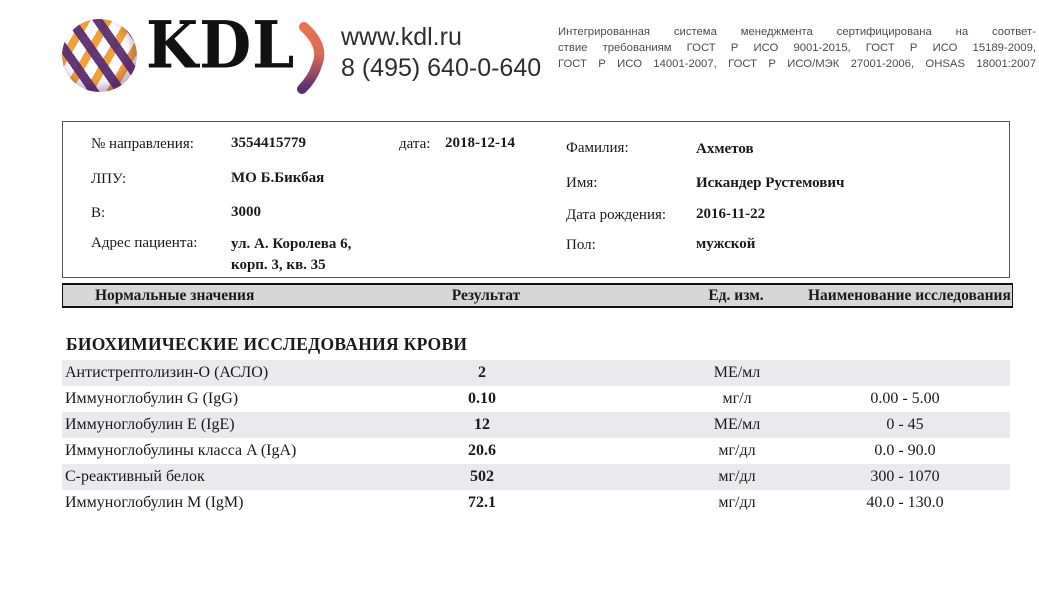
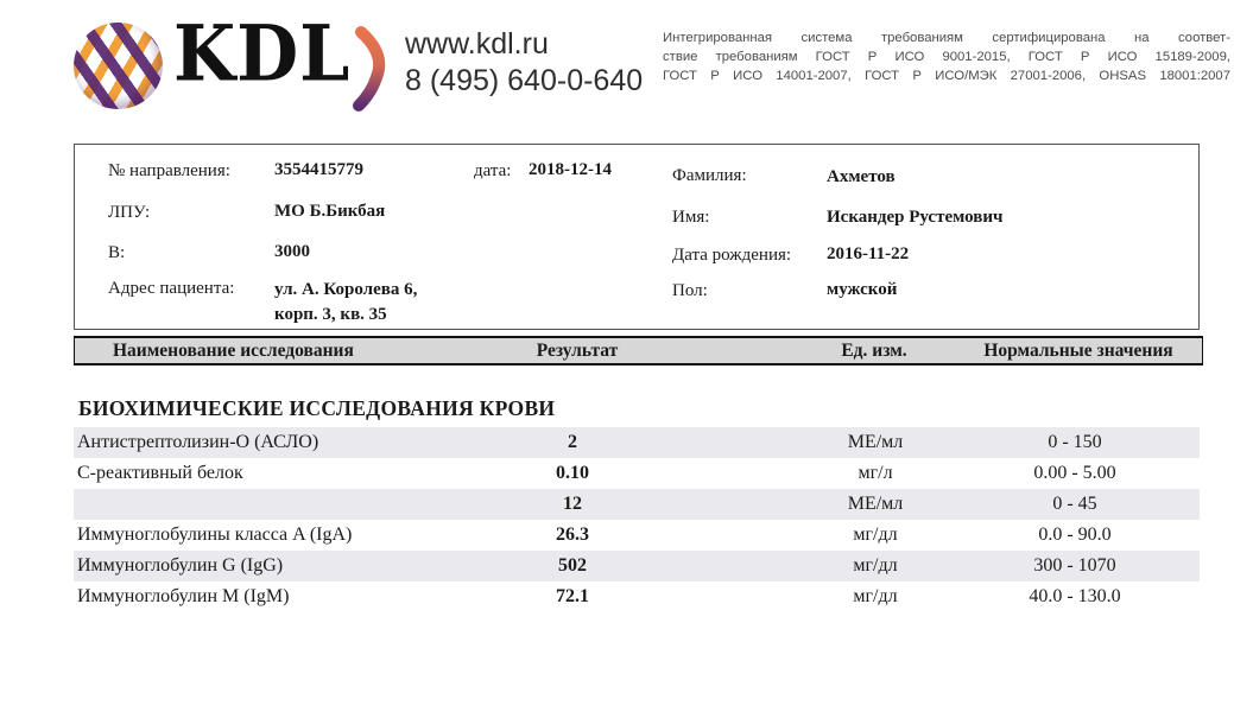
  KDL
  www.kdl.ru
  8 (495) 640-0-640
- Интегрированная система менеджмента сертифицирована на соответ-
+ Интегрированная система требованиям сертифицирована на соответ-
  ствие требованиям ГОСТ Р ИСО 9001-2015, ГОСТ Р ИСО 15189-2009,
  ГОСТ Р ИСО 14001-2007, ГОСТ Р ИСО/МЭК 27001-2006, OHSAS 18001:2007
  № направления:
  3554415779
  дата:
  2018-12-14
  ЛПУ:
  МО Б.Бикбая
  В:
  3000
  Адрес пациента:
  ул. А. Королева 6,
  корп. 3, кв. 35
  Фамилия:
  Ахметов
  Имя:
  Искандер Рустемович
  Дата рождения:
  2016-11-22
  Пол:
  мужской
- Нормальные значения
+ Наименование исследования
  Результат
  Ед. изм.
- Наименование исследования
+ Нормальные значения
  БИОХИМИЧЕСКИЕ ИССЛЕДОВАНИЯ КРОВИ
  Антистрептолизин-О (АСЛО)
  2
  МЕ/мл
+ 0 - 150
- Иммуноглобулин G (IgG)
+ С-реактивный белок
  0.10
  мг/л
  0.00 - 5.00
- Иммуноглобулин E (IgE)
  12
  МЕ/мл
  0 - 45
  Иммуноглобулины класса A (IgA)
- 20.6
+ 26.3
  мг/дл
  0.0 - 90.0
- С-реактивный белок
+ Иммуноглобулин G (IgG)
  502
  мг/дл
  300 - 1070
  Иммуноглобулин M (IgM)
  72.1
  мг/дл
  40.0 - 130.0
